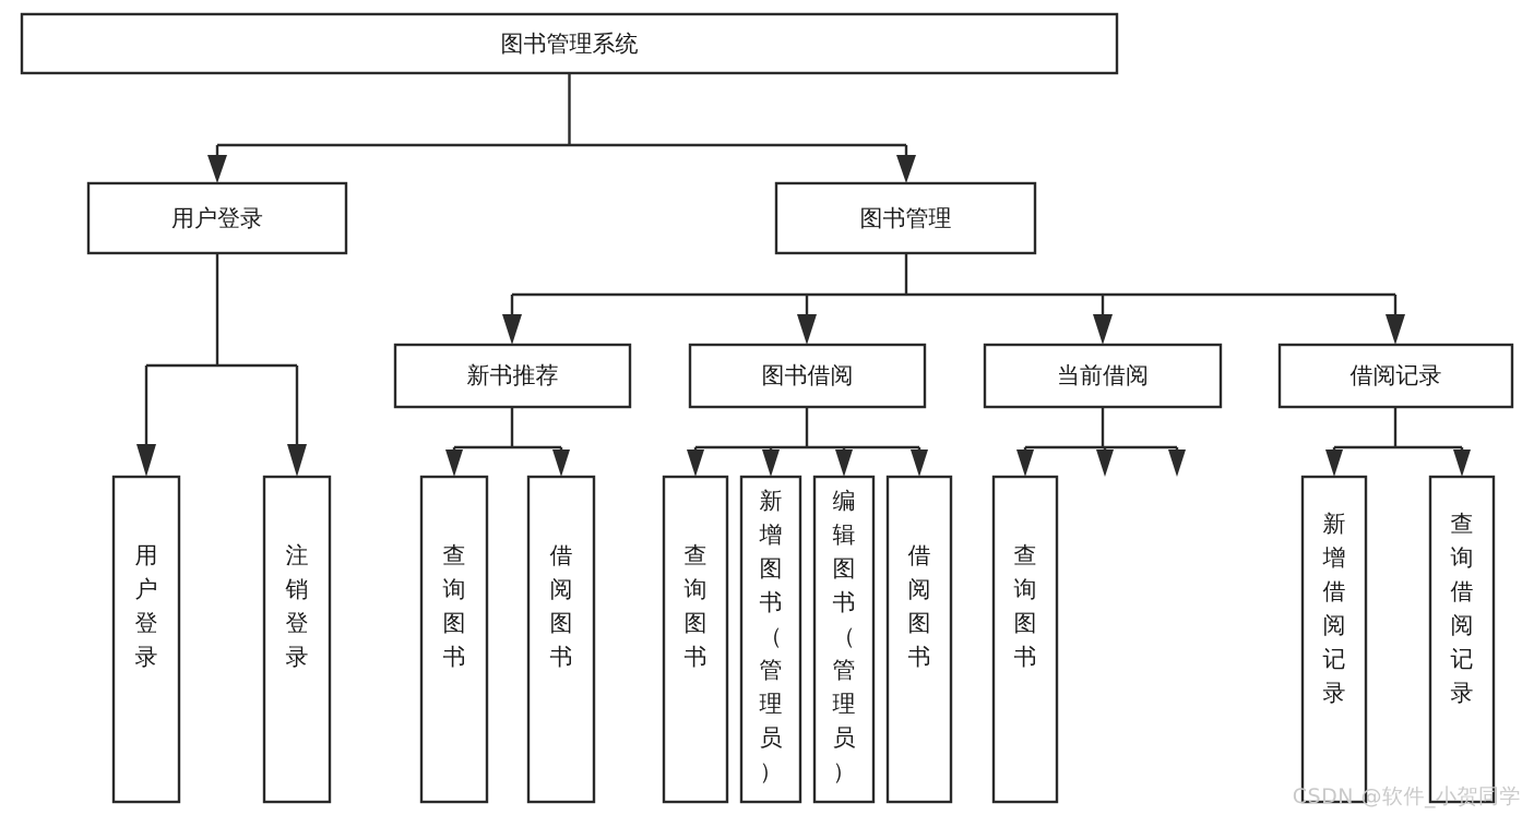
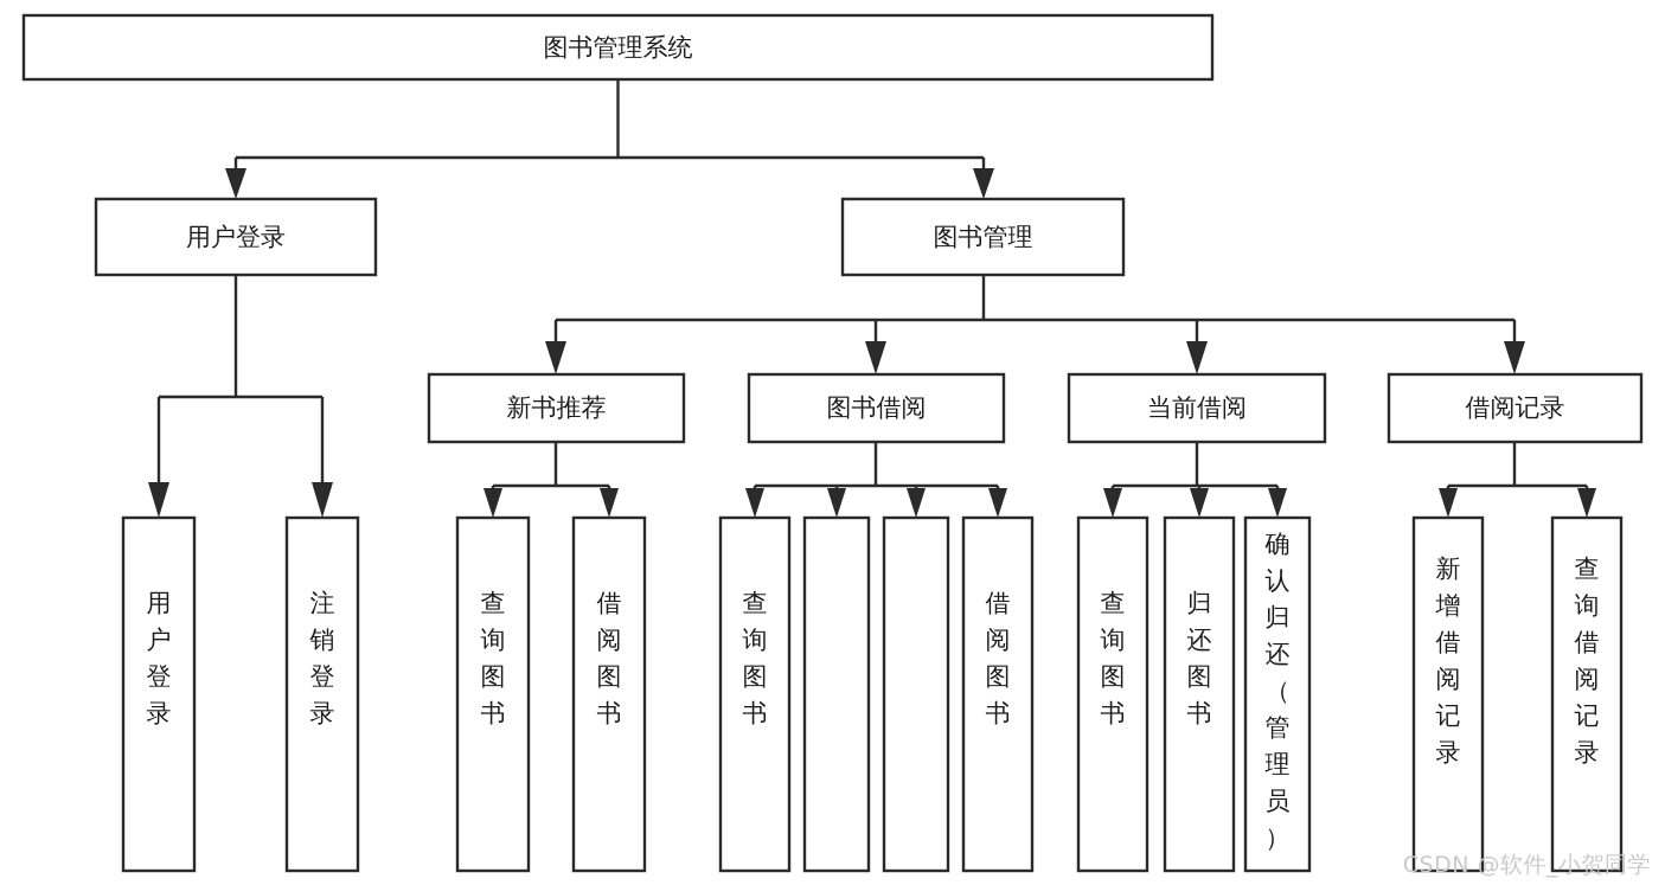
  图书管理系统
  用户登录
  图书管理
  新书推荐
  图书借阅
  当前借阅
  借阅记录
  用户登录
  注销登录
  查询图书
  借阅图书
  查询图书
- 新增图书（管理员）
- 编辑图书（管理员）
  借阅图书
  查询图书
+ 归还图书
+ 确认归还（管理员）
  新增借阅记录
  查询借阅记录
  CSDN @软件_小贺同学
